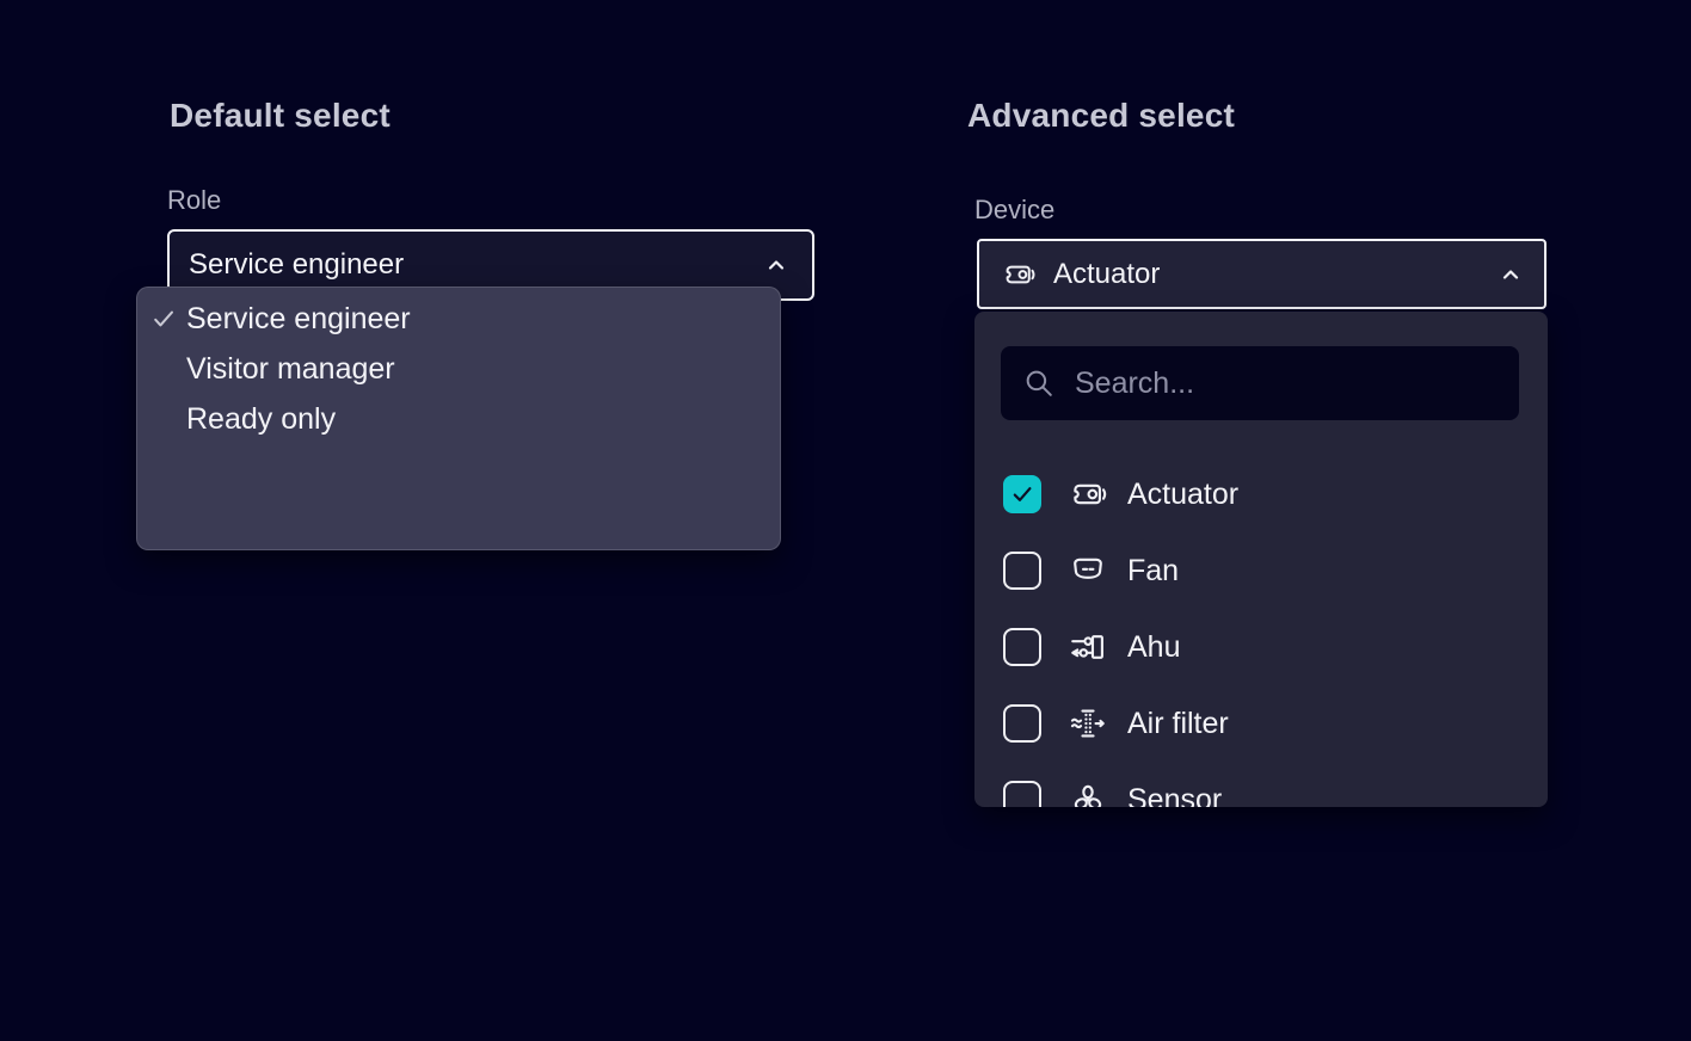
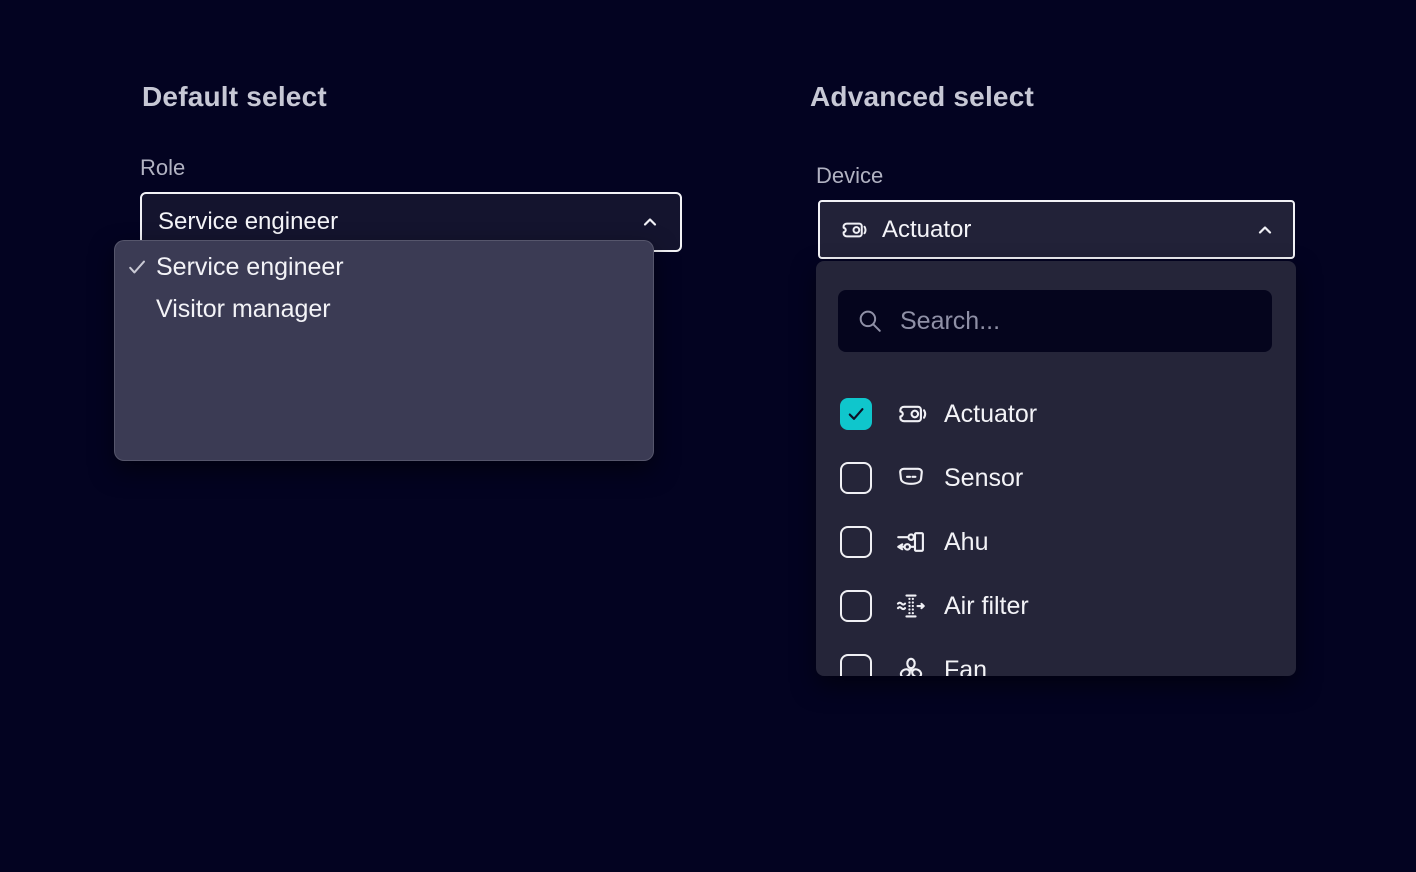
  Default select
  Role
  Service engineer
  Service engineer
  Visitor manager
- Ready only
  Advanced select
  Device
  Actuator
  Search...
  Actuator
- Fan
+ Sensor
  Ahu
  Air filter
- Sensor
+ Fan
